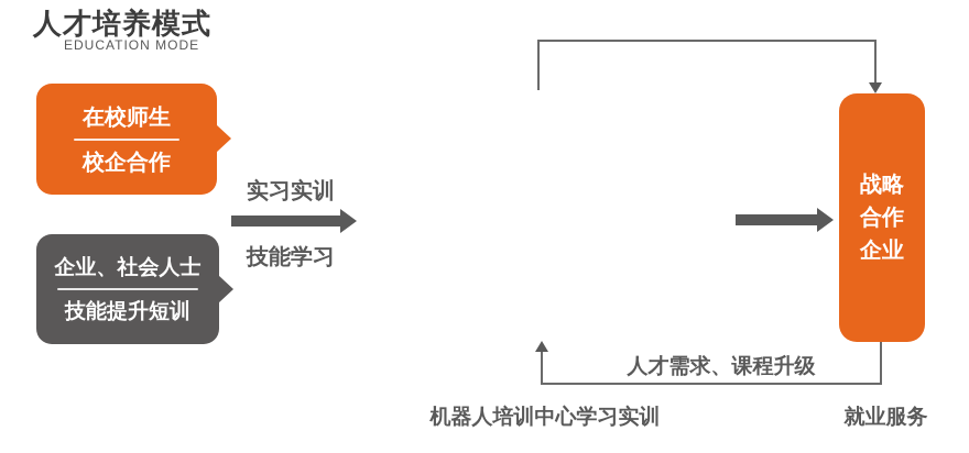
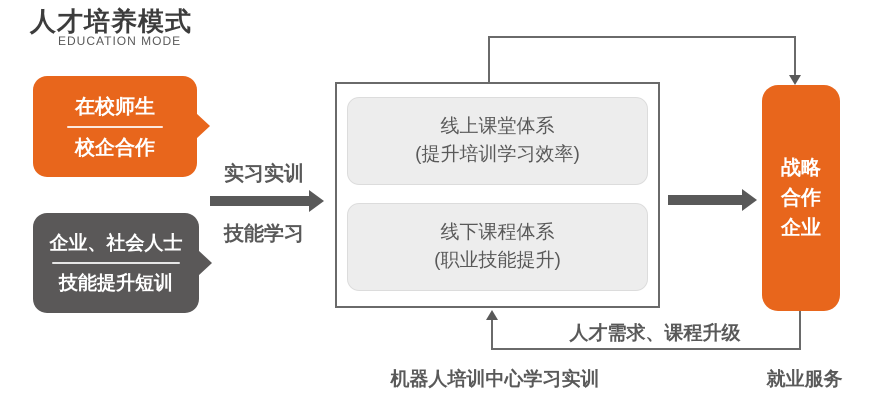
  人才培养模式
  EDUCATION MODE
  在校师生
  校企合作
  企业、社会人士
  技能提升短训
  实习实训
  技能学习
+ 线上课堂体系
+ (提升培训学习效率)
+ 线下课程体系
+ (职业技能提升)
  战略
  合作
  企业
  人才需求、课程升级
  机器人培训中心学习实训
  就业服务
